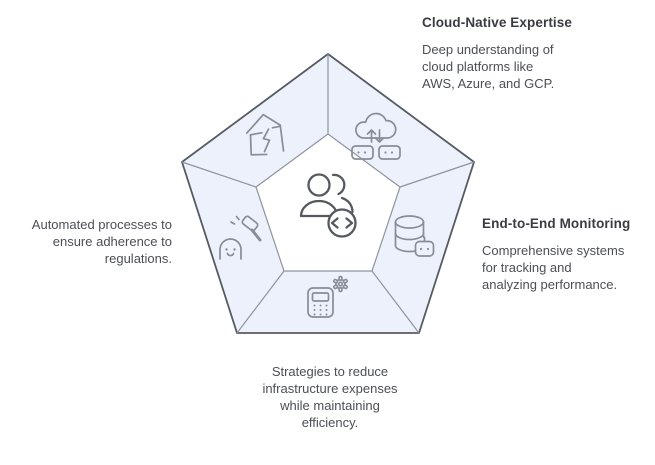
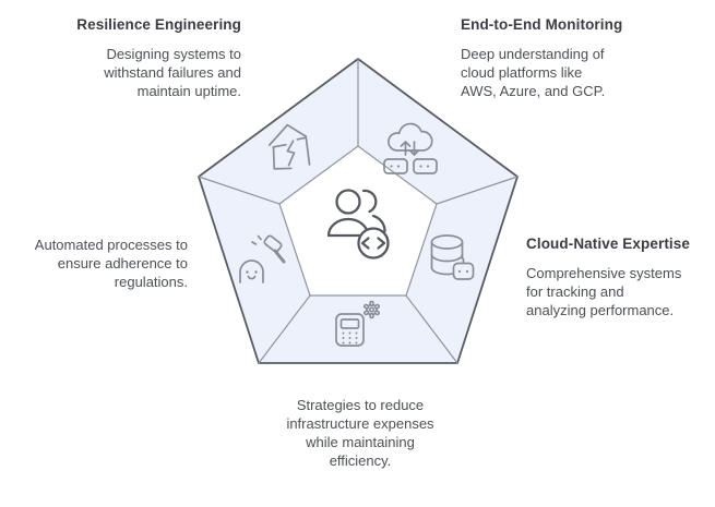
+ Resilience Engineering
+ Designing systems to
+ withstand failures and
+ maintain uptime.
- Cloud-Native Expertise
+ End-to-End Monitoring
  Deep understanding of
  cloud platforms like
  AWS, Azure, and GCP.
- End-to-End Monitoring
+ Cloud-Native Expertise
  Comprehensive systems
  for tracking and
  analyzing performance.
  Strategies to reduce
  infrastructure expenses
  while maintaining
  efficiency.
  Automated processes to
  ensure adherence to
  regulations.
